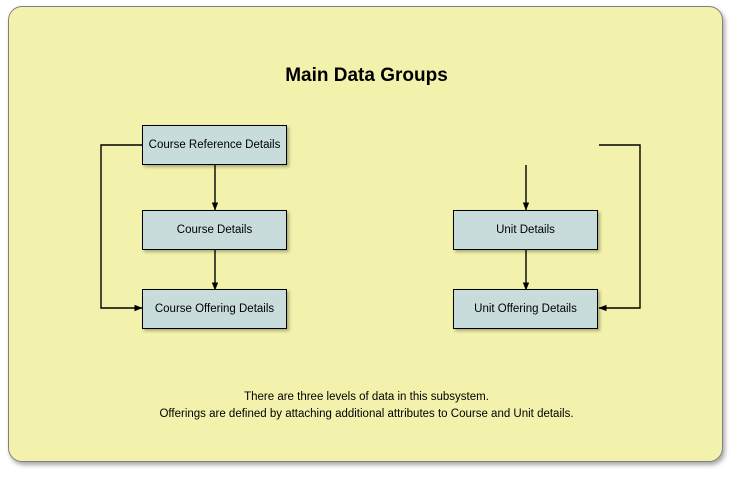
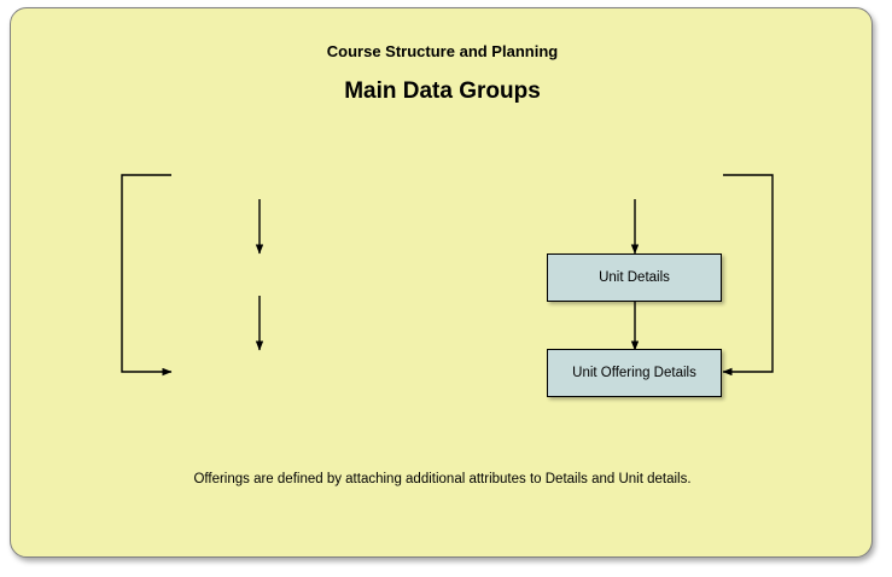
+ Course Structure and Planning
  Main Data Groups
- Course Reference Details
- Course Details
- Course Offering Details
  Unit Details
  Unit Offering Details
- There are three levels of data in this subsystem.
- Offerings are defined by attaching additional attributes to Course and Unit details.
+ Offerings are defined by attaching additional attributes to Details and Unit details.
